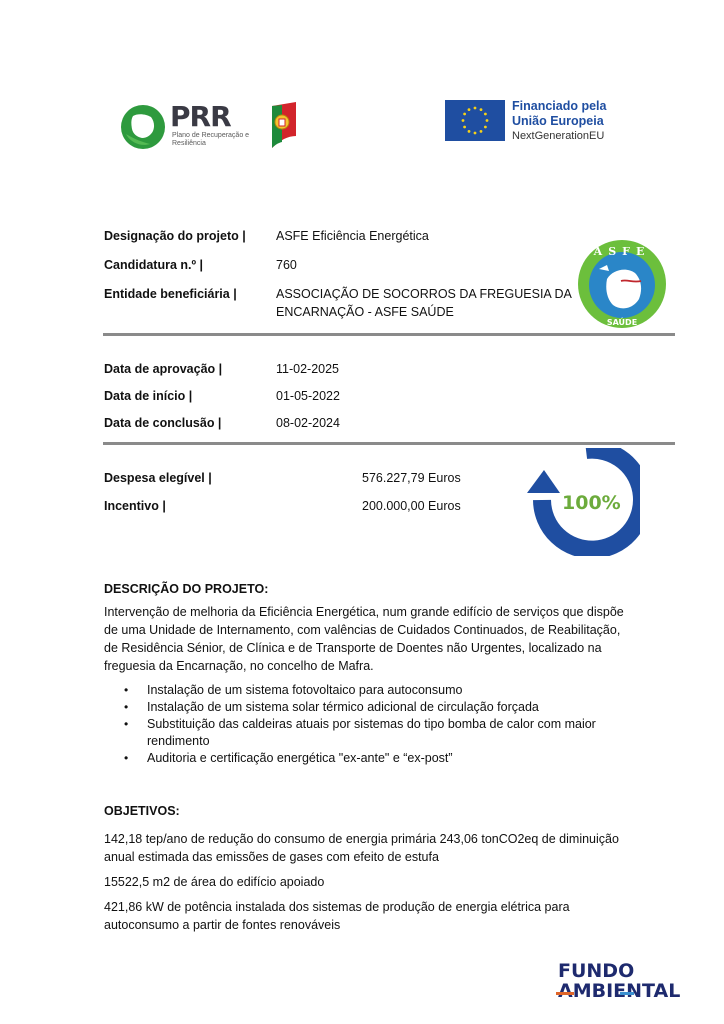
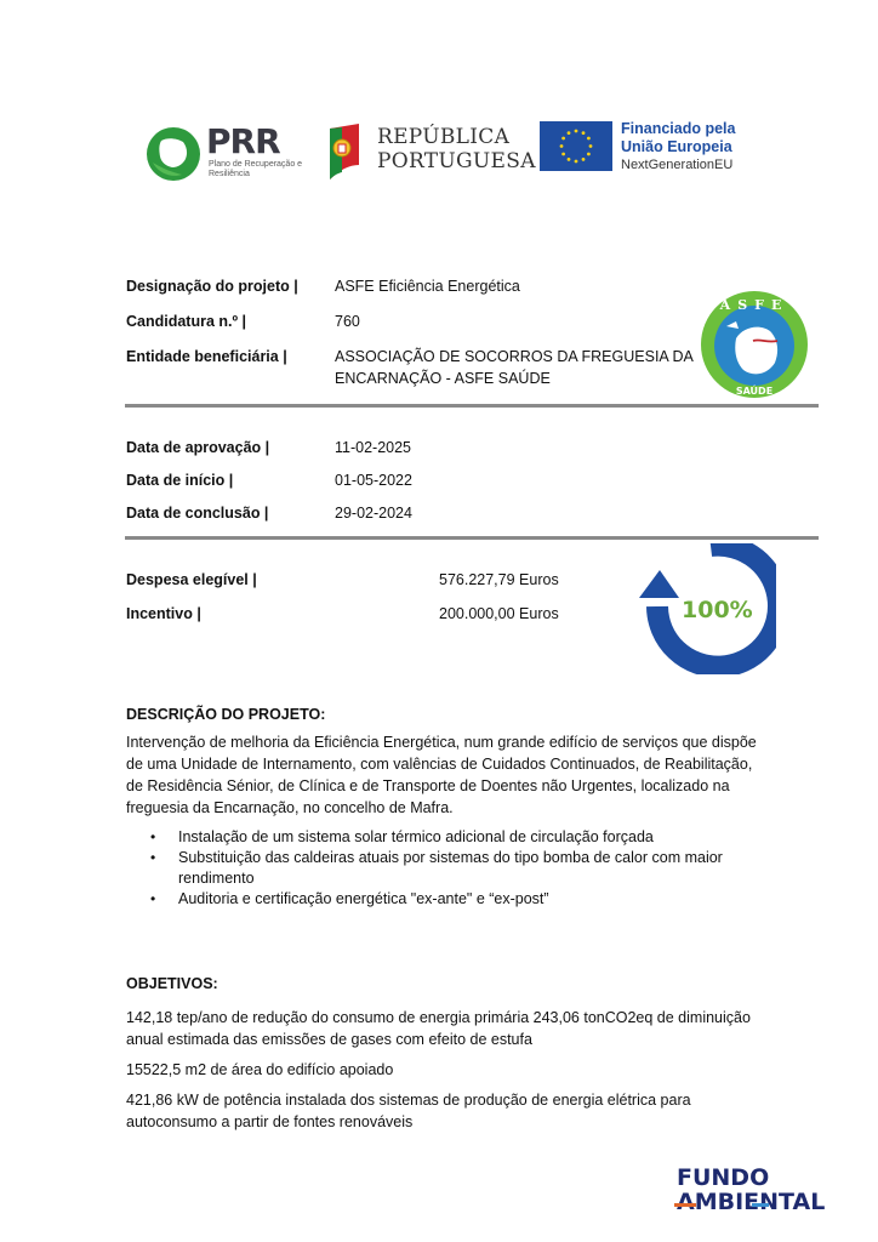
  PRR
+ REPÚBLICA
+ PORTUGUESA
  Financiado pela
  União Europeia
  NextGenerationEU
  Designação do projeto |
  ASFE Eficiência Energética
  Candidatura n.º |
  760
  Entidade beneficiária |
  ASSOCIAÇÃO DE SOCORROS DA FREGUESIA DA
  ENCARNAÇÃO - ASFE SAÚDE
  ASFE
  SAÚDE
  Data de aprovação |
  11-02-2025
  Data de início |
  01-05-2022
  Data de conclusão |
- 08-02-2024
+ 29-02-2024
  Despesa elegível |
  576.227,79 Euros
  Incentivo |
  200.000,00 Euros
  100%
  DESCRIÇÃO DO PROJETO:
  Intervenção de melhoria da Eficiência Energética, num grande edifício de serviços que dispõe de uma Unidade de Internamento, com valências de Cuidados Continuados, de Reabilitação, de Residência Sénior, de Clínica e de Transporte de Doentes não Urgentes, localizado na freguesia da Encarnação, no concelho de Mafra.
- Instalação de um sistema fotovoltaico para autoconsumo
  Instalação de um sistema solar térmico adicional de circulação forçada
  Substituição das caldeiras atuais por sistemas do tipo bomba de calor com maior rendimento
  Auditoria e certificação energética "ex-ante" e “ex-post”
  OBJETIVOS:
  142,18 tep/ano de redução do consumo de energia primária 243,06 tonCO2eq de diminuição anual estimada das emissões de gases com efeito de estufa
  15522,5 m2 de área do edifício apoiado
  421,86 kW de potência instalada dos sistemas de produção de energia elétrica para autoconsumo a partir de fontes renováveis
  FUNDO
  AMBIENTAL
